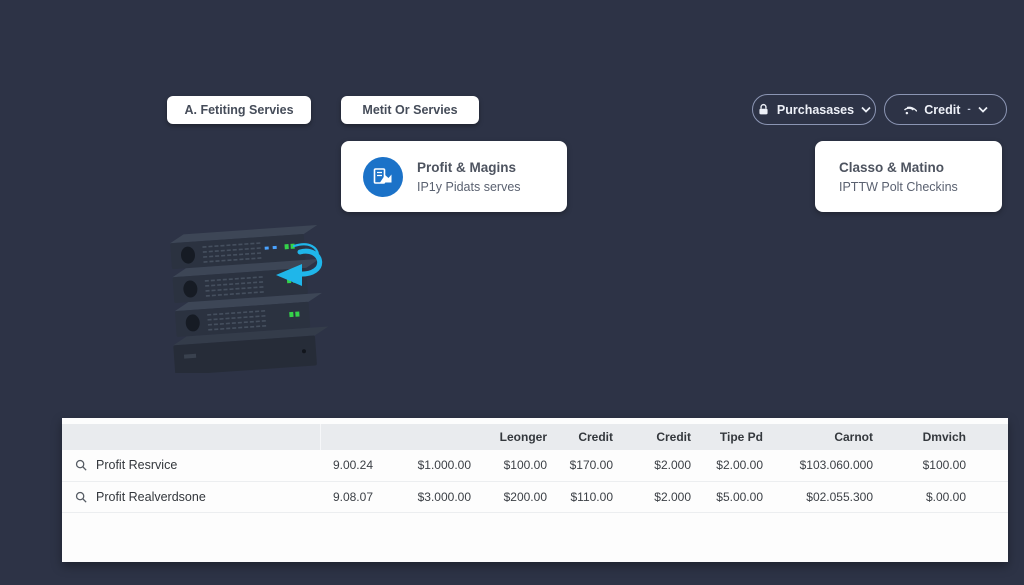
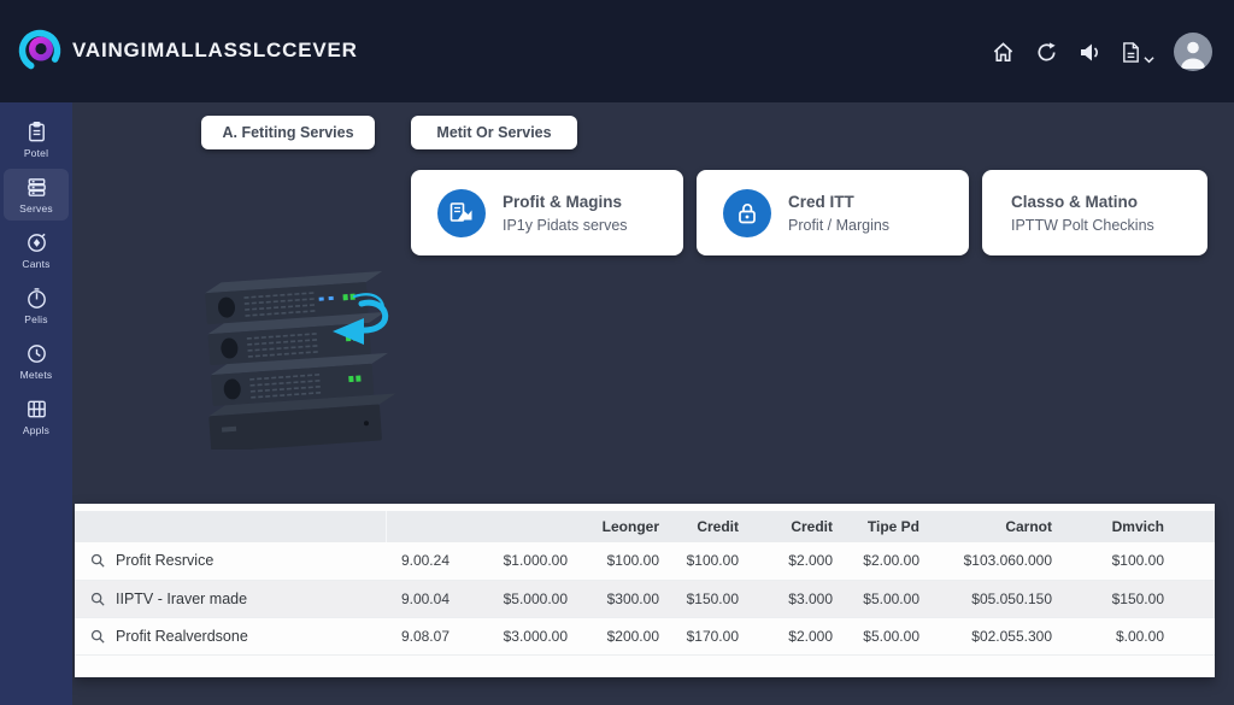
+ VAINGIMALLASSLCCEVER
+ Potel
+ Serves
+ Cants
+ Pelis
+ Metets
+ Appls
  A. Fetiting Servies
  Metit Or Servies
- Purchasases
- Credit
- -
  Profit & Magins
  IP1y Pidats serves
+ Cred ITT
+ Profit / Margins
  Classo & Matino
  IPTTW Polt Checkins
  			Leonger	Credit	Credit	Tipe Pd	Carnot	Dmvich
- Profit Resrvice	9.00.24	$1.000.00	$100.00	$170.00	$2.000	$2.00.00	$103.060.000	$100.00
+ Profit Resrvice	9.00.24	$1.000.00	$100.00	$100.00	$2.000	$2.00.00	$103.060.000	$100.00
+ IIPTV - Iraver made	9.00.04	$5.000.00	$300.00	$150.00	$3.000	$5.00.00	$05.050.150	$150.00
- Profit Realverdsone	9.08.07	$3.000.00	$200.00	$110.00	$2.000	$5.00.00	$02.055.300	$.00.00
+ Profit Realverdsone	9.08.07	$3.000.00	$200.00	$170.00	$2.000	$5.00.00	$02.055.300	$.00.00
